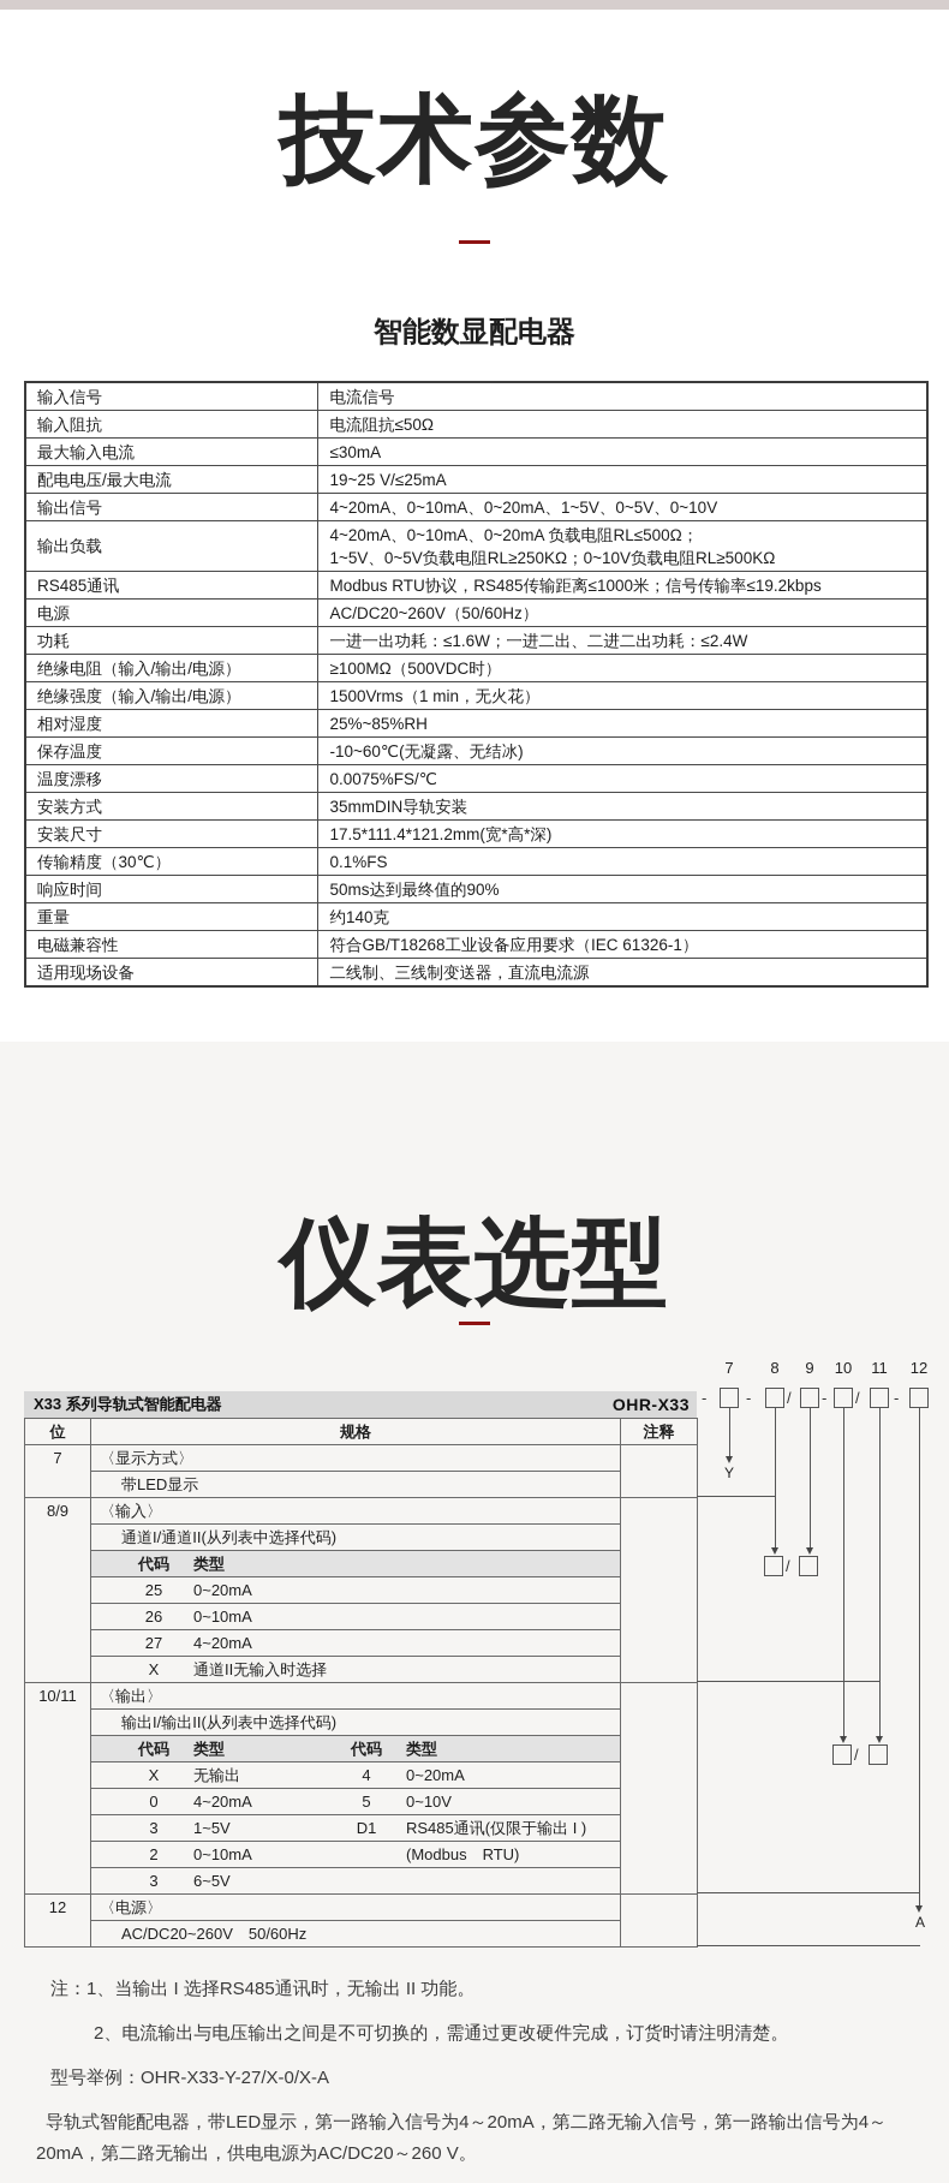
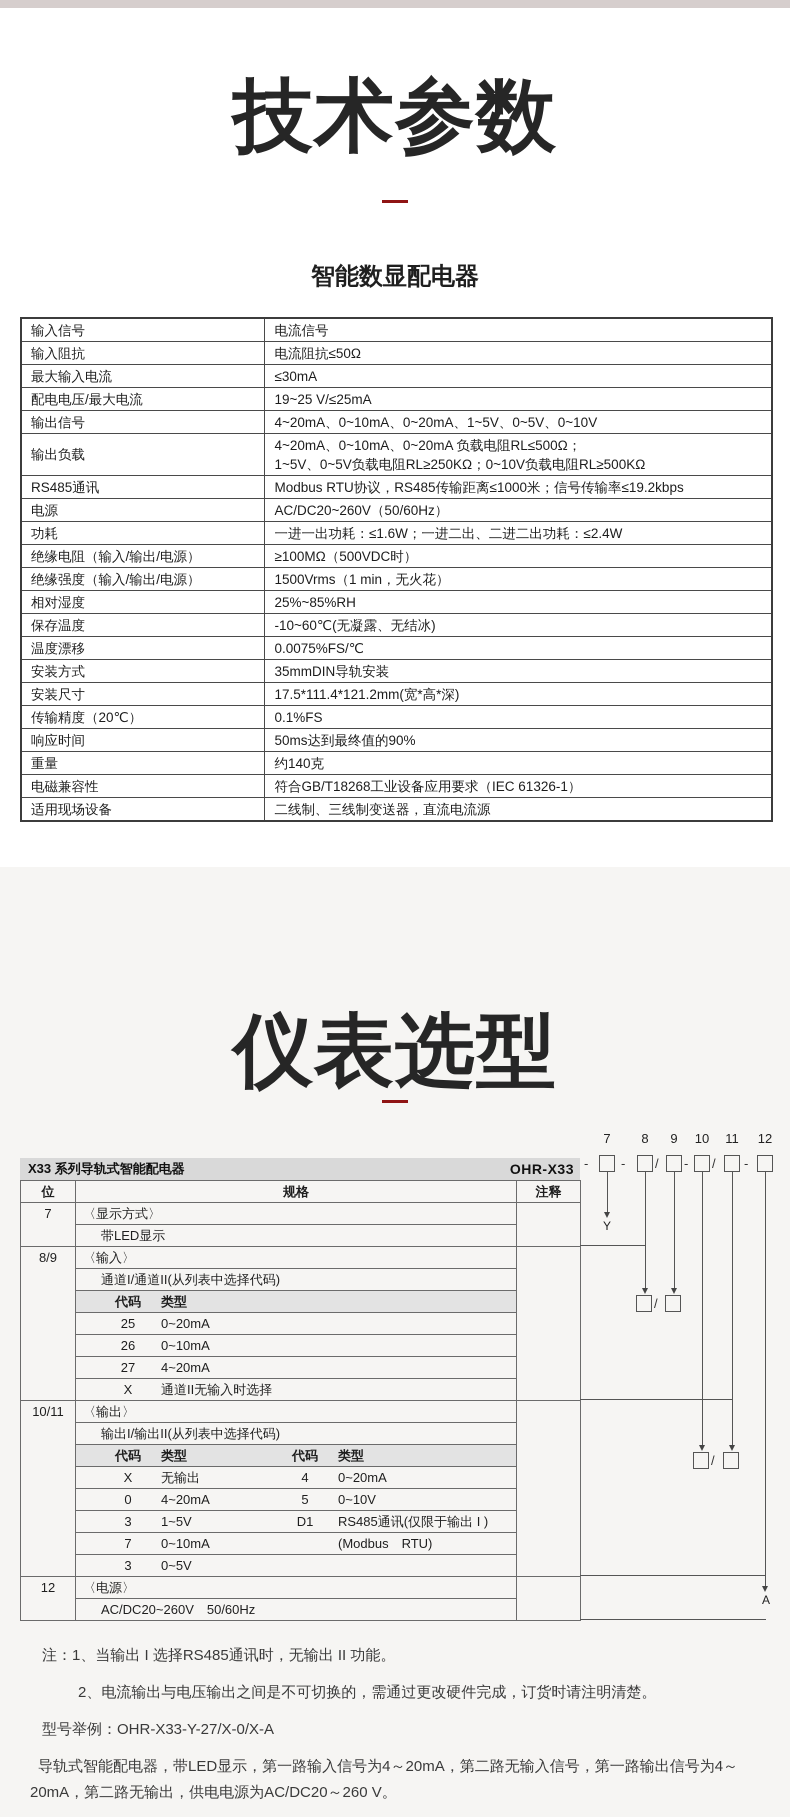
  技术参数
  智能数显配电器
  输入信号	电流信号
  输入阻抗	电流阻抗≤50Ω
  最大输入电流	≤30mA
  配电电压/最大电流	19~25 V/≤25mA
  输出信号	4~20mA、0~10mA、0~20mA、1~5V、0~5V、0~10V
  输出负载	4~20mA、0~10mA、0~20mA 负载电阻RL≤500Ω； 1~5V、0~5V负载电阻RL≥250KΩ；0~10V负载电阻RL≥500KΩ
  RS485通讯	Modbus RTU协议，RS485传输距离≤1000米；信号传输率≤19.2kbps
  电源	AC/DC20~260V（50/60Hz）
  功耗	一进一出功耗：≤1.6W；一进二出、二进二出功耗：≤2.4W
  绝缘电阻（输入/输出/电源）	≥100MΩ（500VDC时）
  绝缘强度（输入/输出/电源）	1500Vrms（1 min，无火花）
  相对湿度	25%~85%RH
  保存温度	-10~60℃(无凝露、无结冰)
  温度漂移	0.0075%FS/℃
  安装方式	35mmDIN导轨安装
  安装尺寸	17.5*111.4*121.2mm(宽*高*深)
- 传输精度（30℃）	0.1%FS
+ 传输精度（20℃）	0.1%FS
  响应时间	50ms达到最终值的90%
  重量	约140克
  电磁兼容性	符合GB/T18268工业设备应用要求（IEC 61326-1）
  适用现场设备	二线制、三线制变送器，直流电流源
  仪表选型
  X33 系列导轨式智能配电器
  OHR-X33
  位	规格	注释
  7	〈显示方式〉
  带LED显示
  8/9	〈输入〉
  通道I/通道II(从列表中选择代码)
  代码 类型
  25 0~20mA
  26 0~10mA
  27 4~20mA
  X 通道II无输入时选择
  10/11	〈输出〉
  输出I/输出II(从列表中选择代码)
  代码 类型 代码 类型
  X 无输出 4 0~20mA
  0 4~20mA 5 0~10V
  3 1~5V D1 RS485通讯(仅限于输出 I )
- 2 0~10mA (Modbus RTU)
+ 7 0~10mA (Modbus RTU)
- 3 6~5V
+ 3 0~5V
  12	〈电源〉
  AC/DC20~260V 50/60Hz
  7
  8
  9
  10
  11
  12
  -
  -
  /
  -
  /
  -
  Y
  /
  /
  A
  注：1、当输出 I 选择RS485通讯时，无输出 II 功能。
  2、电流输出与电压输出之间是不可切换的，需通过更改硬件完成，订货时请注明清楚。
  型号举例：OHR-X33-Y-27/X-0/X-A
  导轨式智能配电器，带LED显示，第一路输入信号为4～20mA，第二路无输入信号，第一路输出信号为4～20mA，第二路无输出，供电电源为AC/DC20～260 V。
